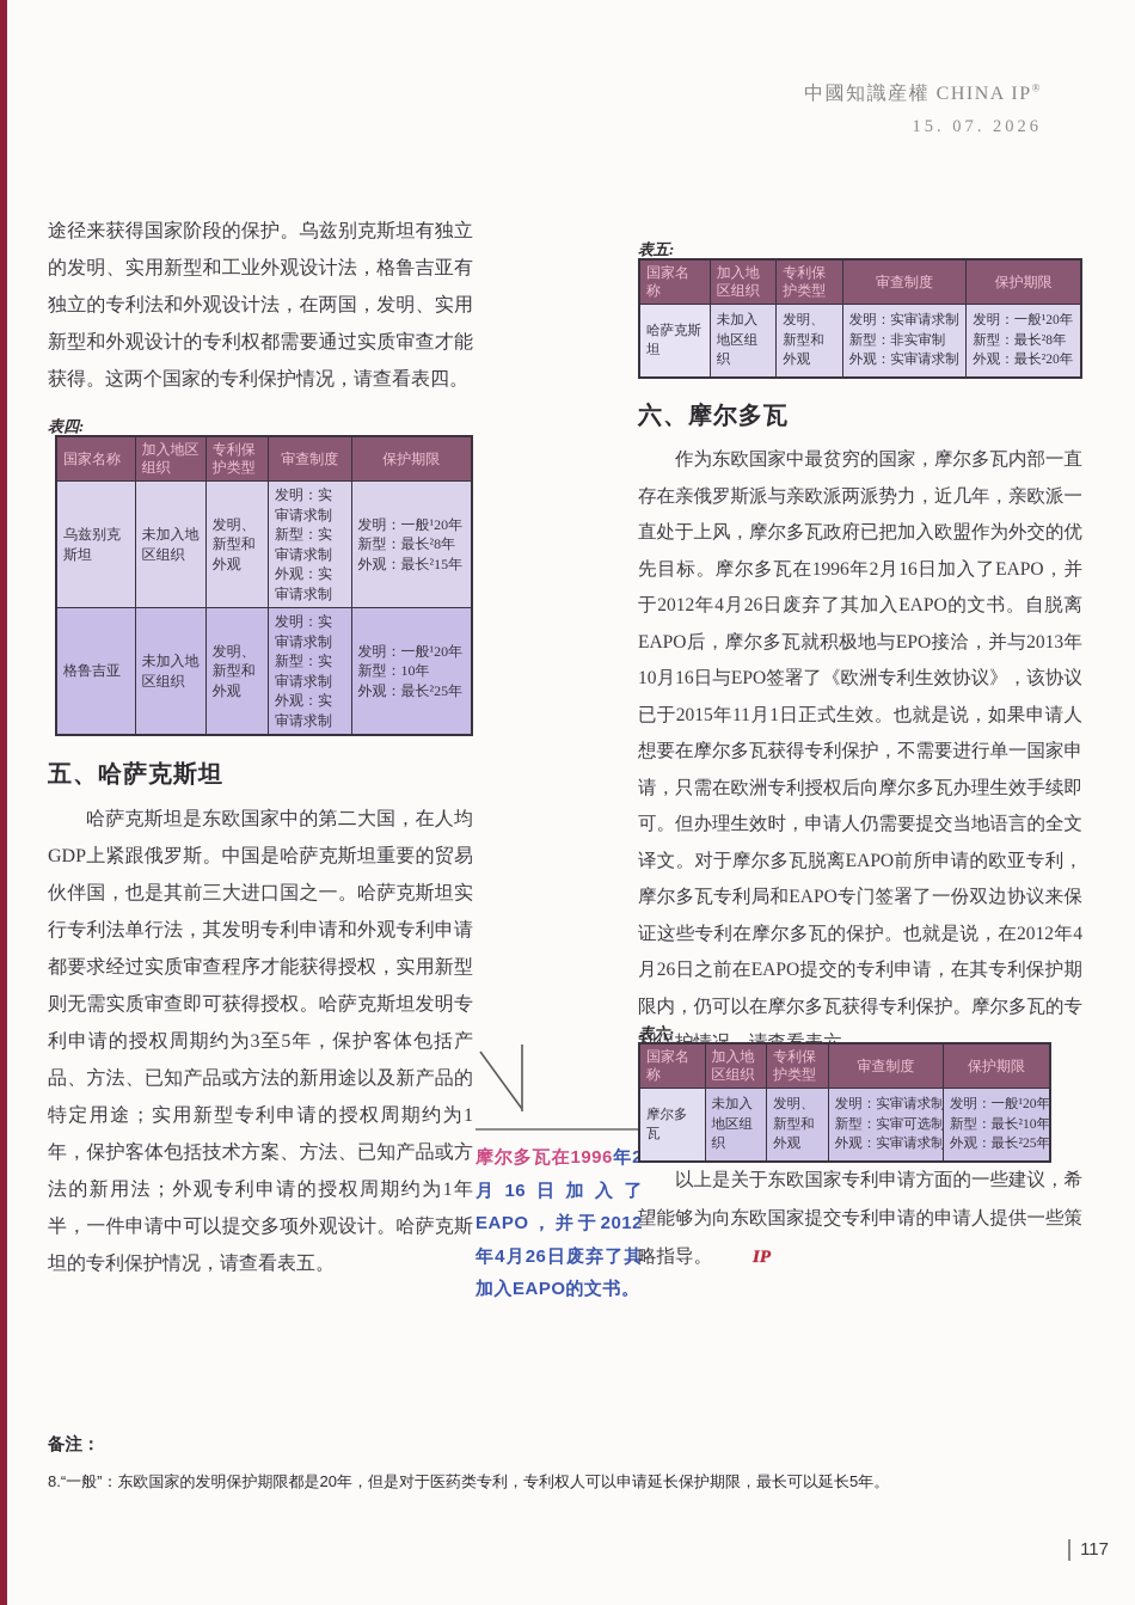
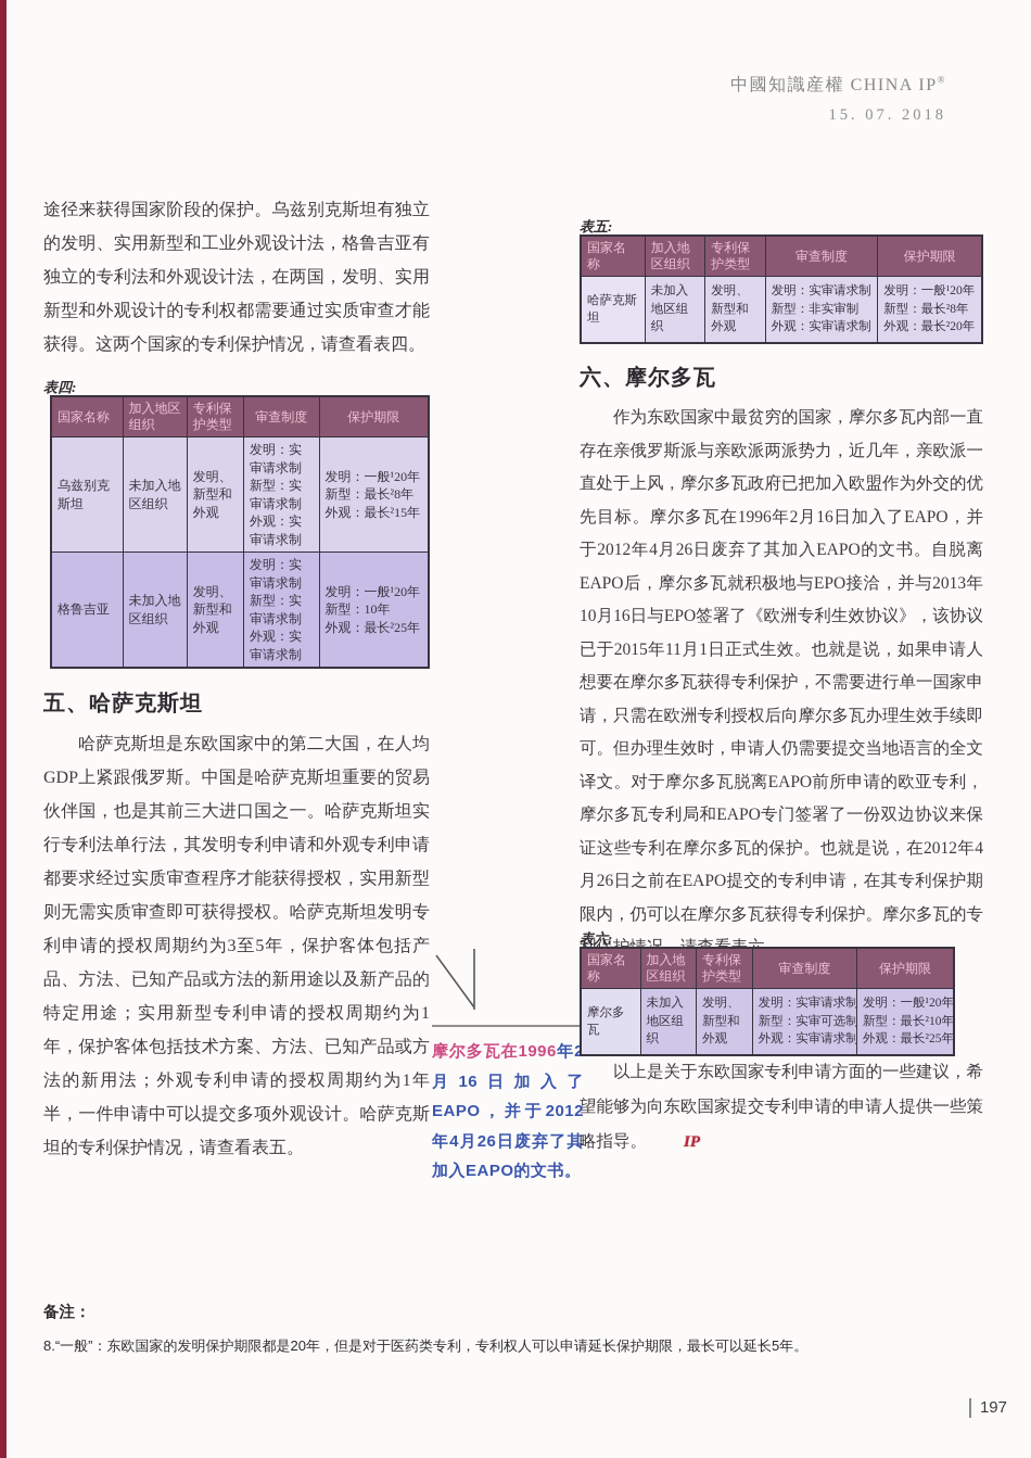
  中國知識産權 CHINA IP®
- 15. 07. 2026
+ 15. 07. 2018
  途径来获得国家阶段的保护。乌兹别克斯坦有独立的发明、实用新型和工业外观设计法，格鲁吉亚有独立的专利法和外观设计法，在两国，发明、实用新型和外观设计的专利权都需要通过实质审查才能获得。这两个国家的专利保护情况，请查看表四。
  表四:
  国家名称	加入地区组织	专利保护类型	审查制度	保护期限
  乌兹别克斯坦	未加入地区组织	发明、新型和外观	发明：实审请求制 新型：实审请求制 外观：实审请求制	发明：一般¹20年 新型：最长²8年 外观：最长²15年
  格鲁吉亚	未加入地区组织	发明、新型和外观	发明：实审请求制 新型：实审请求制 外观：实审请求制	发明：一般¹20年 新型：10年 外观：最长²25年
  五、哈萨克斯坦
  哈萨克斯坦是东欧国家中的第二大国，在人均GDP上紧跟俄罗斯。中国是哈萨克斯坦重要的贸易伙伴国，也是其前三大进口国之一。哈萨克斯坦实行专利法单行法，其发明专利申请和外观专利申请都要求经过实质审查程序才能获得授权，实用新型则无需实质审查即可获得授权。哈萨克斯坦发明专利申请的授权周期约为3至5年，保护客体包括产品、方法、已知产品或方法的新用途以及新产品的特定用途；实用新型专利申请的授权周期约为1年，保护客体包括技术方案、方法、已知产品或方法的新用法；外观专利申请的授权周期约为1年半，一件申请中可以提交多项外观设计。哈萨克斯坦的专利保护情况，请查看表五。
  摩尔多瓦在1996年2月16日加入了EAPO，并于2012年4月26日废弃了其加入EAPO的文书。
  表五:
  国家名称	加入地区组织	专利保护类型	审查制度	保护期限
  哈萨克斯坦	未加入地区组织	发明、新型和外观	发明：实审请求制 新型：非实审制 外观：实审请求制	发明：一般¹20年 新型：最长²8年 外观：最长²20年
  六、摩尔多瓦
  作为东欧国家中最贫穷的国家，摩尔多瓦内部一直存在亲俄罗斯派与亲欧派两派势力，近几年，亲欧派一直处于上风，摩尔多瓦政府已把加入欧盟作为外交的优先目标。摩尔多瓦在1996年2月16日加入了EAPO，并于2012年4月26日废弃了其加入EAPO的文书。自脱离EAPO后，摩尔多瓦就积极地与EPO接洽，并与2013年10月16日与EPO签署了《欧洲专利生效协议》，该协议已于2015年11月1日正式生效。也就是说，如果申请人想要在摩尔多瓦获得专利保护，不需要进行单一国家申请，只需在欧洲专利授权后向摩尔多瓦办理生效手续即可。但办理生效时，申请人仍需要提交当地语言的全文译文。对于摩尔多瓦脱离EAPO前所申请的欧亚专利，摩尔多瓦专利局和EAPO专门签署了一份双边协议来保证这些专利在摩尔多瓦的保护。也就是说，在2012年4月26日之前在EAPO提交的专利申请，在其专利保护期限内，仍可以在摩尔多瓦获得专利保护。摩尔多瓦的专
  表六:
  国家名称	加入地区组织	专利保护类型	审查制度	保护期限
  摩尔多瓦	未加入地区组织	发明、新型和外观	发明：实审请求制 新型：实审可选制 外观：实审请求制	发明：一般¹20年 新型：最长²10年 外观：最长²25年
  以上是关于东欧国家专利申请方面的一些建议，希望能够为向东欧国家提交专利申请的申请人提供一些策略指导。 IP
  备注：
  8.“一般”：东欧国家的发明保护期限都是20年，但是对于医药类专利，专利权人可以申请延长保护期限，最长可以延长5年。
- 117
+ 197
